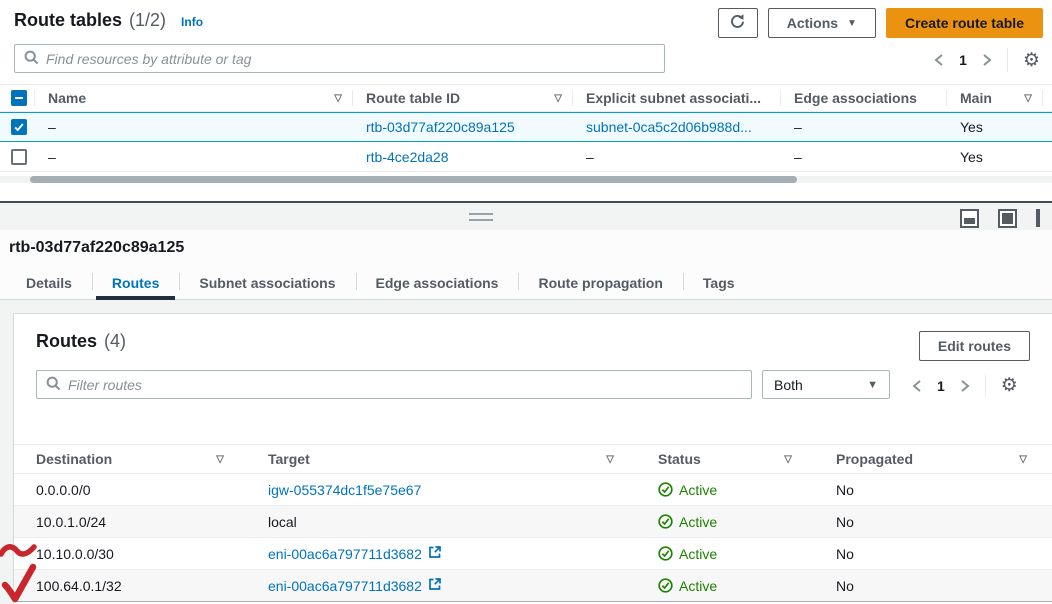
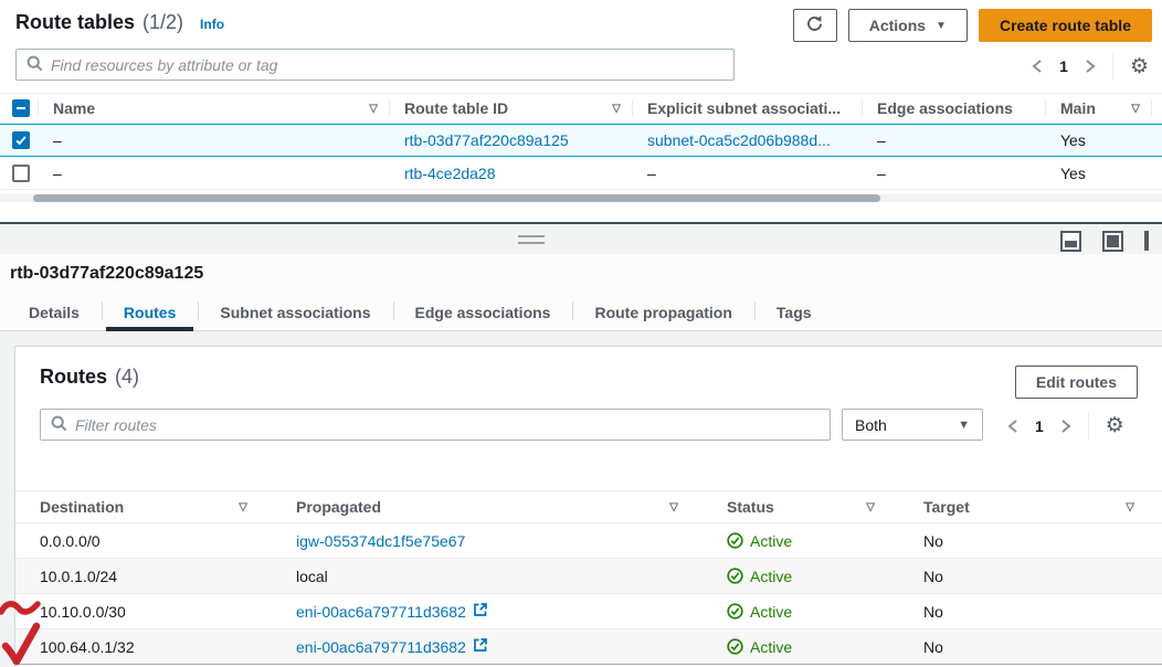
  Route tables
  (1/2)
  Info
  Actions
  ▼
  Create route table
  Find resources by attribute or tag
  1
  ⚙
  Name
  ▽
  Route table ID
  ▽
  Explicit subnet associati...
  Edge associations
  Main
  ▽
  –
  rtb-03d77af220c89a125
  subnet-0ca5c2d06b988d...
  –
  Yes
  –
  rtb-4ce2da28
  –
  –
  Yes
  rtb-03d77af220c89a125
  Details
  Routes
  Subnet associations
  Edge associations
  Route propagation
  Tags
  Routes
  (4)
  Edit routes
  Filter routes
  Both
  ▼
  1
  ⚙
  Destination
  ▽
- Target
+ Propagated
  ▽
  Status
  ▽
- Propagated
+ Target
  ▽
  0.0.0.0/0
  igw-055374dc1f5e75e67
  Active
  No
  10.0.1.0/24
  local
  Active
  No
  10.10.0.0/30
  eni-00ac6a797711d3682
  Active
  No
  100.64.0.1/32
  eni-00ac6a797711d3682
  Active
  No
